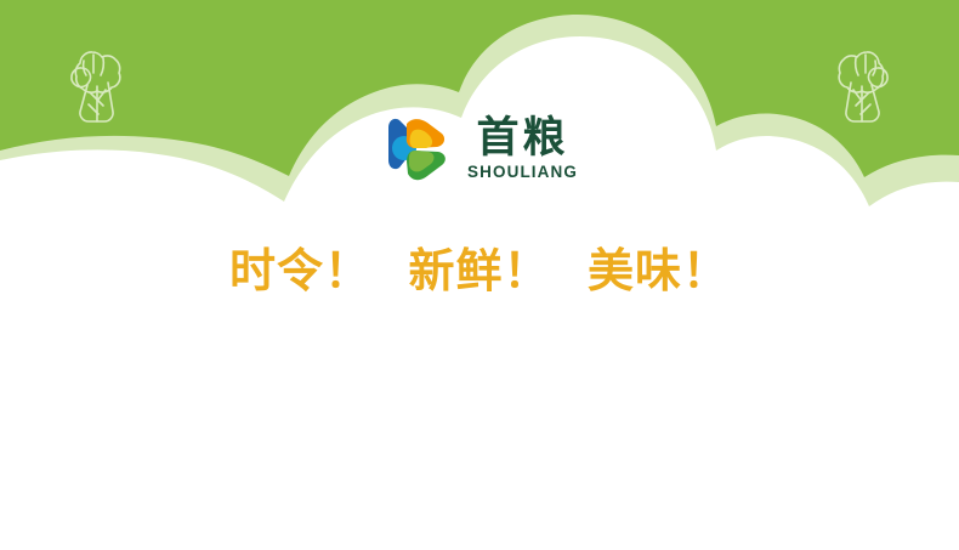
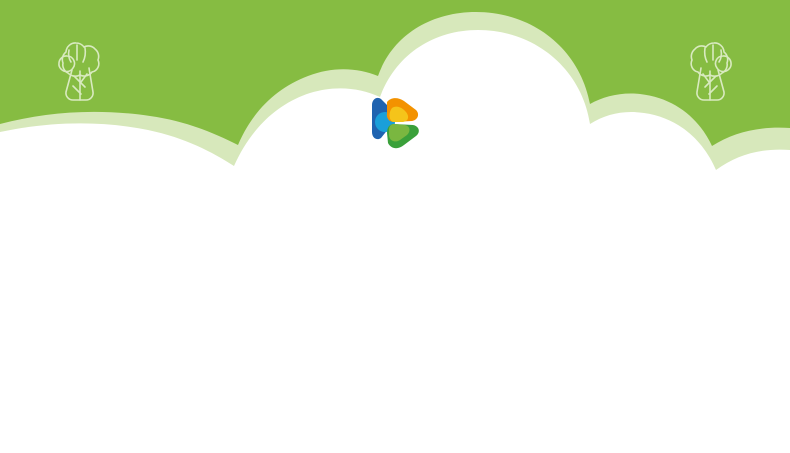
- 首粮
- SHOULIANG
- 时令！ 新鲜！ 美味！
